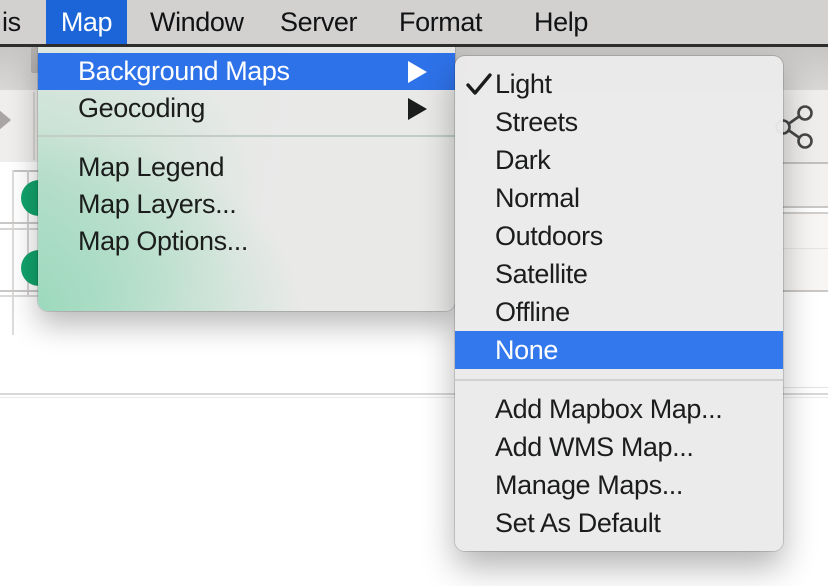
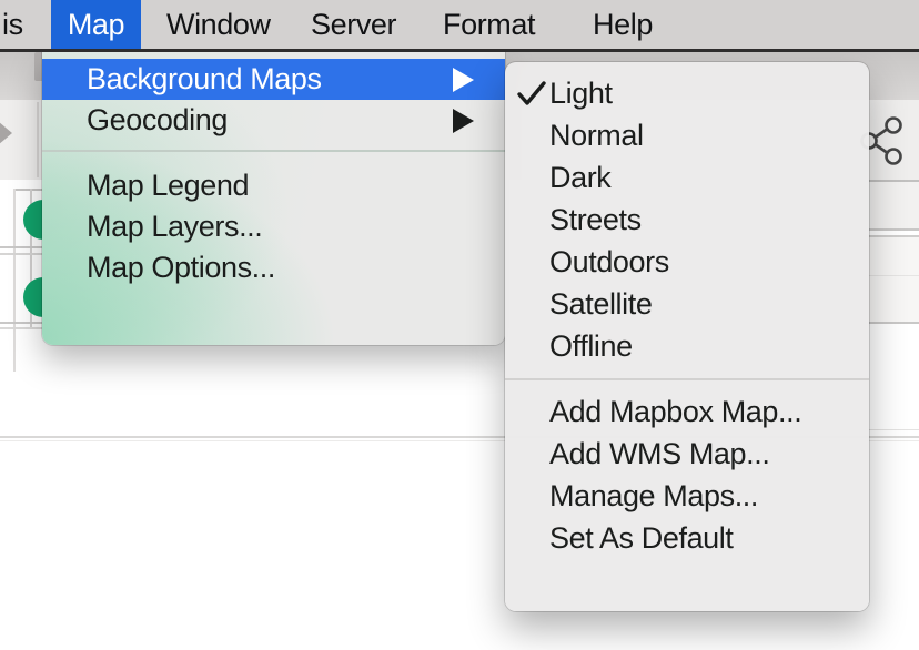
  is
  Map
  Window
  Server
  Format
  Help
  Background Maps
  Geocoding
  Map Legend
  Map Layers...
  Map Options...
  Light
- Streets
+ Normal
  Dark
- Normal
+ Streets
  Outdoors
  Satellite
  Offline
- None
  Add Mapbox Map...
  Add WMS Map...
  Manage Maps...
  Set As Default
